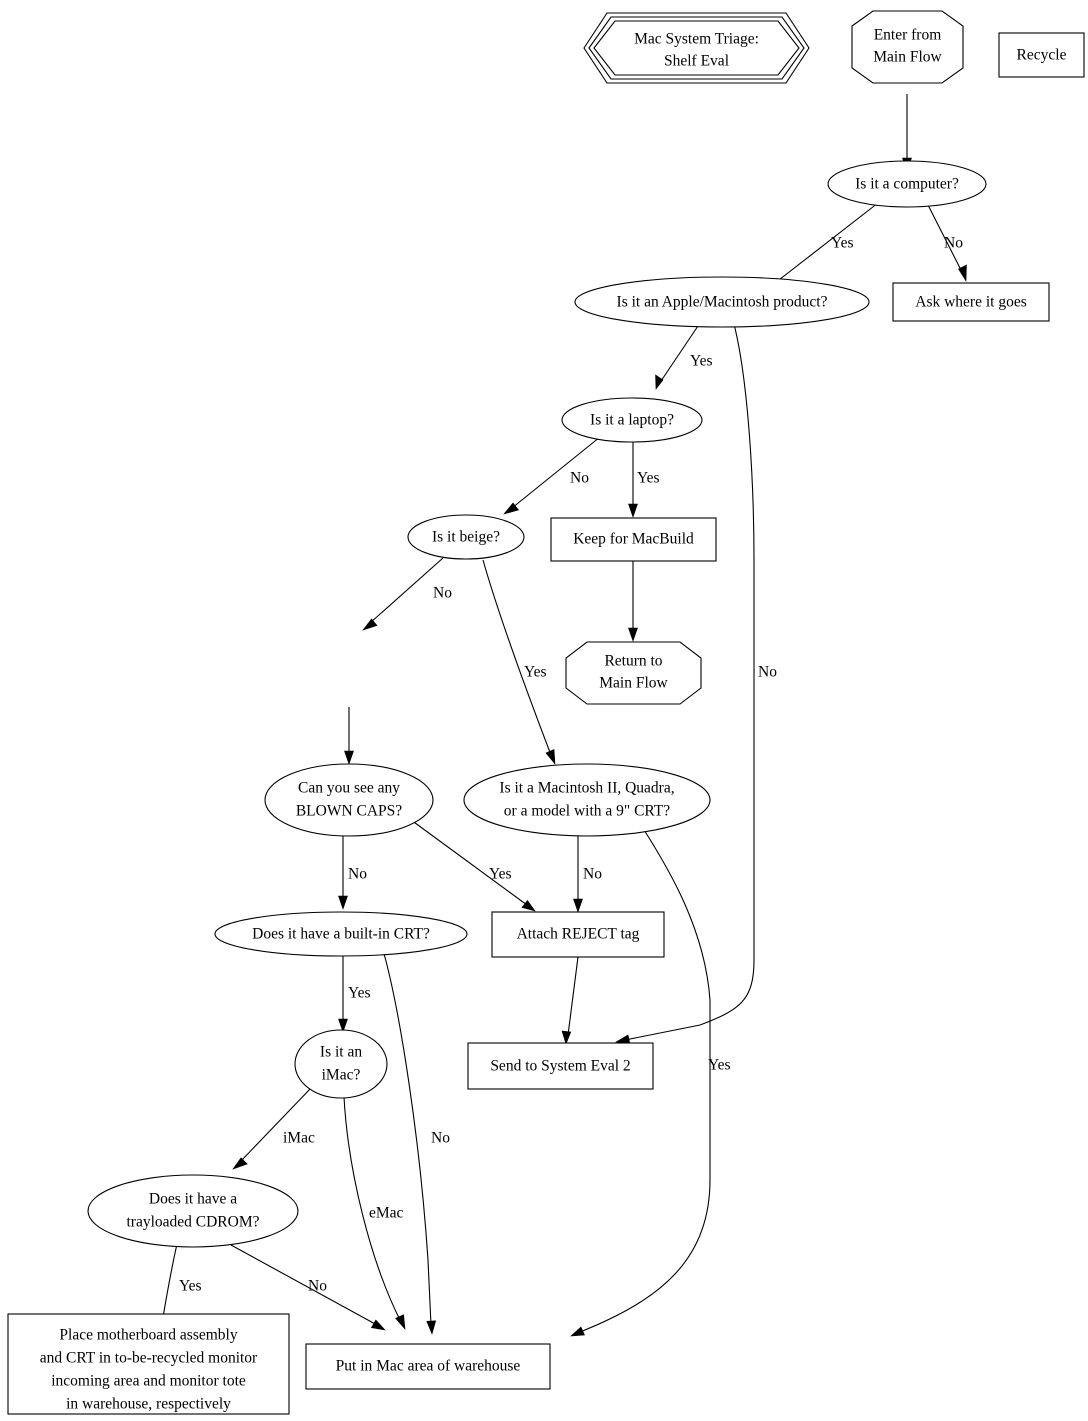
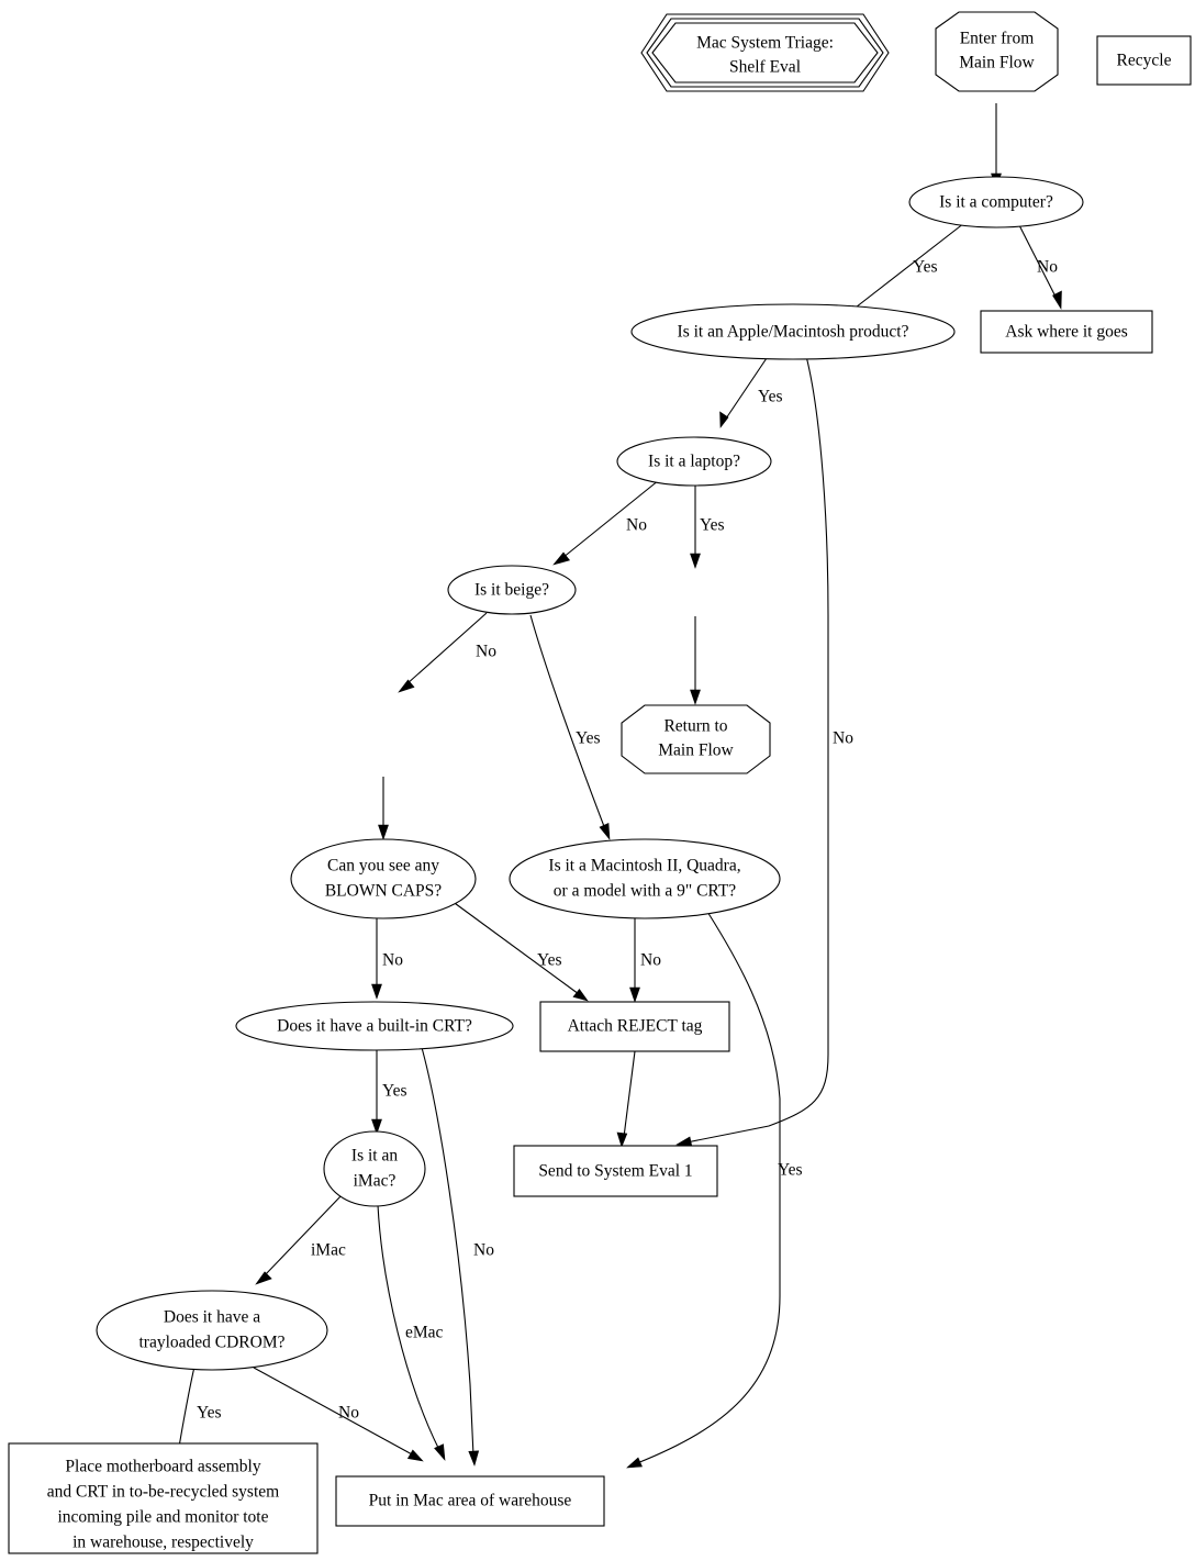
  Yes
  No
  Yes
  No
  Yes
  No
  No
  Yes
  No
  Yes
  No
  Yes
  Yes
  No
  iMac
  eMac
  Yes
  No
  Mac System Triage:
  Shelf Eval
  Enter from
  Main Flow
  Recycle
  Is it a computer?
  Ask where it goes
  Is it an Apple/Macintosh product?
  Is it a laptop?
- Keep for MacBuild
  Return to
  Main Flow
  Is it beige?
  Can you see any
  BLOWN CAPS?
  Is it a Macintosh II, Quadra,
  or a model with a 9" CRT?
  Does it have a built-in CRT?
  Attach REJECT tag
- Send to System Eval 2
+ Send to System Eval 1
  Is it an
  iMac?
  Does it have a
  trayloaded CDROM?
  Place motherboard assembly
- and CRT in to-be-recycled monitor
+ and CRT in to-be-recycled system
- incoming area and monitor tote
+ incoming pile and monitor tote
  in warehouse, respectively
  Put in Mac area of warehouse
